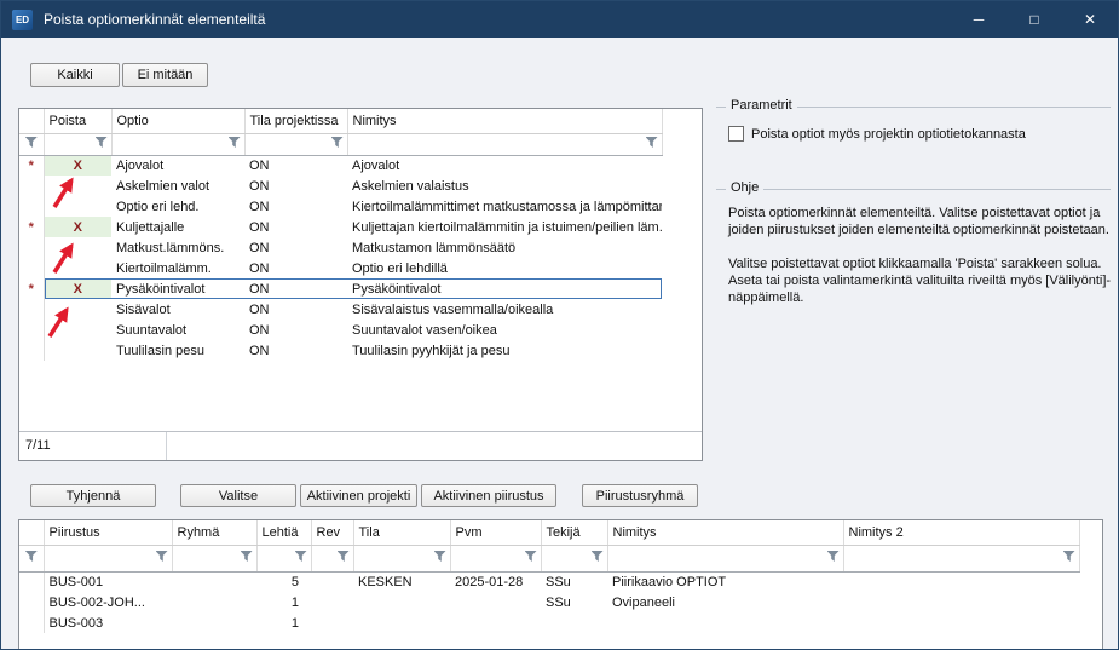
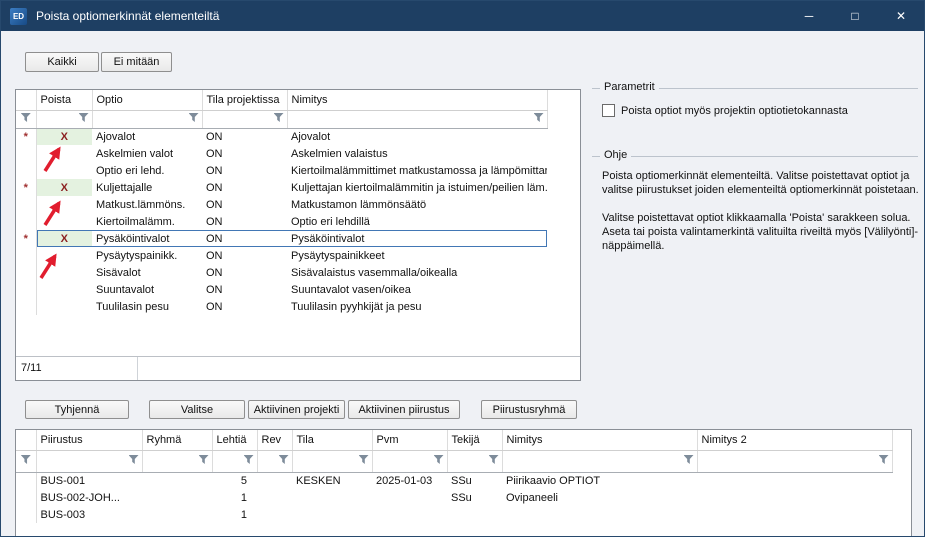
  ED
  Poista optiomerkinnät elementeiltä
  ─
  □
  ✕
  Kaikki
  Ei mitään
  	Poista	Optio	Tila projektissa	Nimitys
  *	X	Ajovalot	ON	Ajovalot
  		Askelmien valot	ON	Askelmien valaistus
  		Optio eri lehd.	ON	Kiertoilmalämmittimet matkustamossa ja lämpömittar
  *	X	Kuljettajalle	ON	Kuljettajan kiertoilmalämmitin ja istuimen/peilien läm.
  		Matkust.lämmöns.	ON	Matkustamon lämmönsäätö
  		Kiertoilmalämm.	ON	Optio eri lehdillä
  *	X	Pysäköintivalot	ON	Pysäköintivalot
+ 		Pysäytyspainikk.	ON	Pysäytyspainikkeet
  		Sisävalot	ON	Sisävalaistus vasemmalla/oikealla
  		Suuntavalot	ON	Suuntavalot vasen/oikea
  		Tuulilasin pesu	ON	Tuulilasin pyyhkijät ja pesu
  7/11
  Parametrit
  Poista optiot myös projektin optiotietokannasta
  Ohje
- Poista optiomerkinnät elementeiltä. Valitse poistettavat optiot ja joiden piirustukset joiden elementeiltä optiomerkinnät poistetaan.
+ Poista optiomerkinnät elementeiltä. Valitse poistettavat optiot ja valitse piirustukset joiden elementeiltä optiomerkinnät poistetaan.
  Valitse poistettavat optiot klikkaamalla 'Poista' sarakkeen solua. Aseta tai poista valintamerkintä valituilta riveiltä myös [Välilyönti]-näppäimellä.
  Tyhjennä
  Valitse
  Aktiivinen projekti
  Aktiivinen piirustus
  Piirustusryhmä
  	Piirustus	Ryhmä	Lehtiä	Rev	Tila	Pvm	Tekijä	Nimitys	Nimitys 2
- 	BUS-001		5		KESKEN	2025-01-28	SSu	Piirikaavio OPTIOT
+ 	BUS-001		5		KESKEN	2025-01-03	SSu	Piirikaavio OPTIOT
  	BUS-002-JOH...		1				SSu	Ovipaneeli
  	BUS-003		1
